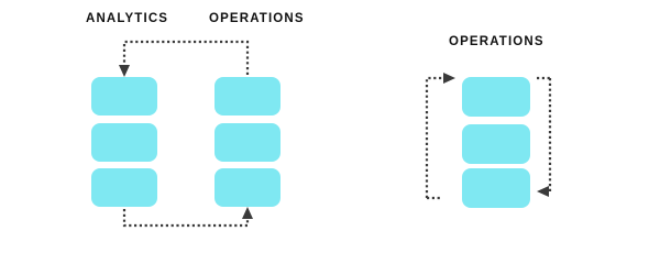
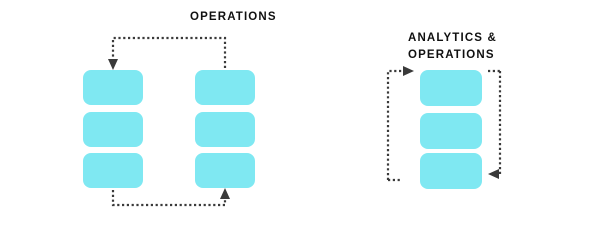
- ANALYTICS
  OPERATIONS
+ ANALYTICS &
  OPERATIONS
